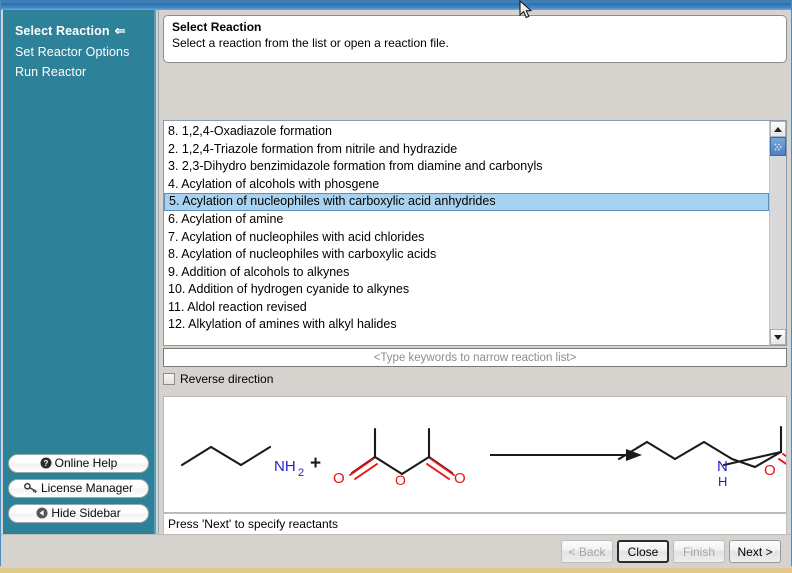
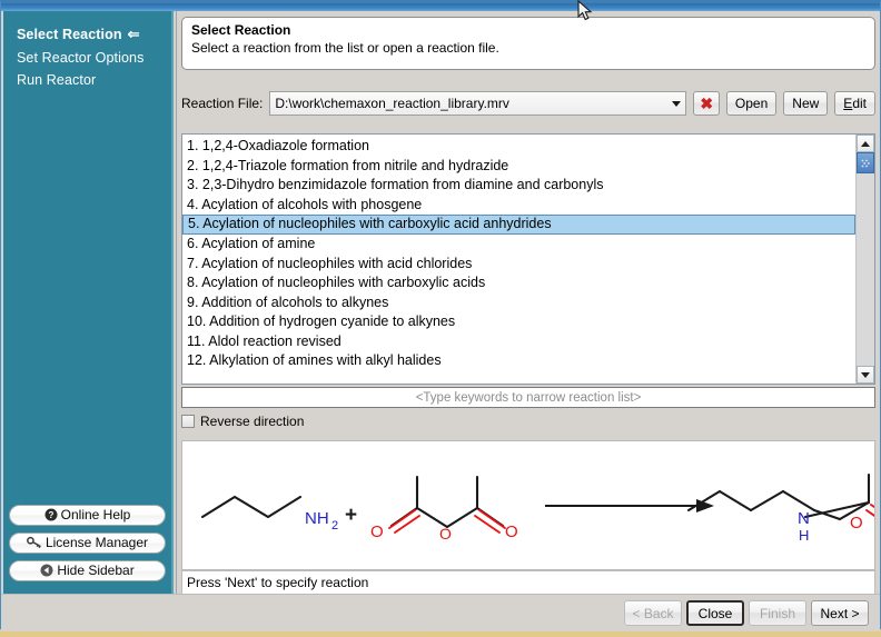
  Select Reaction ⇐
  Set Reactor Options
  Run Reactor
  ?
  Online Help
  License Manager
  Hide Sidebar
  Select Reaction
  Select a reaction from the list or open a reaction file.
+ Reaction File:
+ D:\work\chemaxon_reaction_library.mrv
+ ✖
+ Open
+ New
+ E
+ dit
- 8. 1,2,4-Oxadiazole formation
+ 1. 1,2,4-Oxadiazole formation
  2. 1,2,4-Triazole formation from nitrile and hydrazide
  3. 2,3-Dihydro benzimidazole formation from diamine and carbonyls
  4. Acylation of alcohols with phosgene
  5. Acylation of nucleophiles with carboxylic acid anhydrides
  6. Acylation of amine
  7. Acylation of nucleophiles with acid chlorides
  8. Acylation of nucleophiles with carboxylic acids
  9. Addition of alcohols to alkynes
  10. Addition of hydrogen cyanide to alkynes
  11. Aldol reaction revised
  12. Alkylation of amines with alkyl halides
  <Type keywords to narrow reaction list>
  Reverse direction
  NH
  2
  +
  O
  O
  O
  N
  H
  O
- Press 'Next' to specify reactants
+ Press 'Next' to specify reaction
  < Back
  Close
  Finish
  Next >
